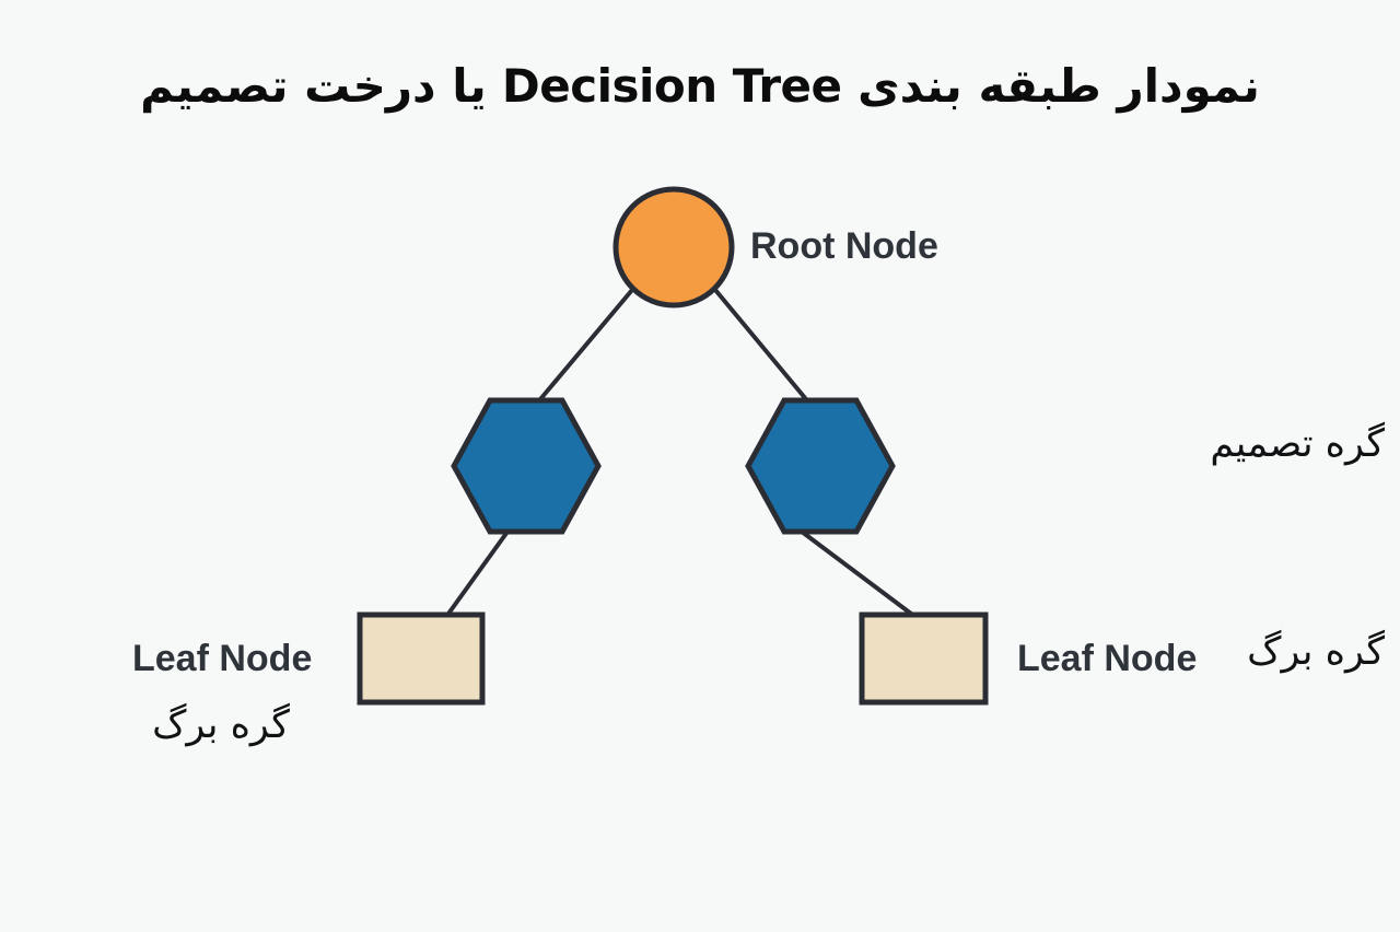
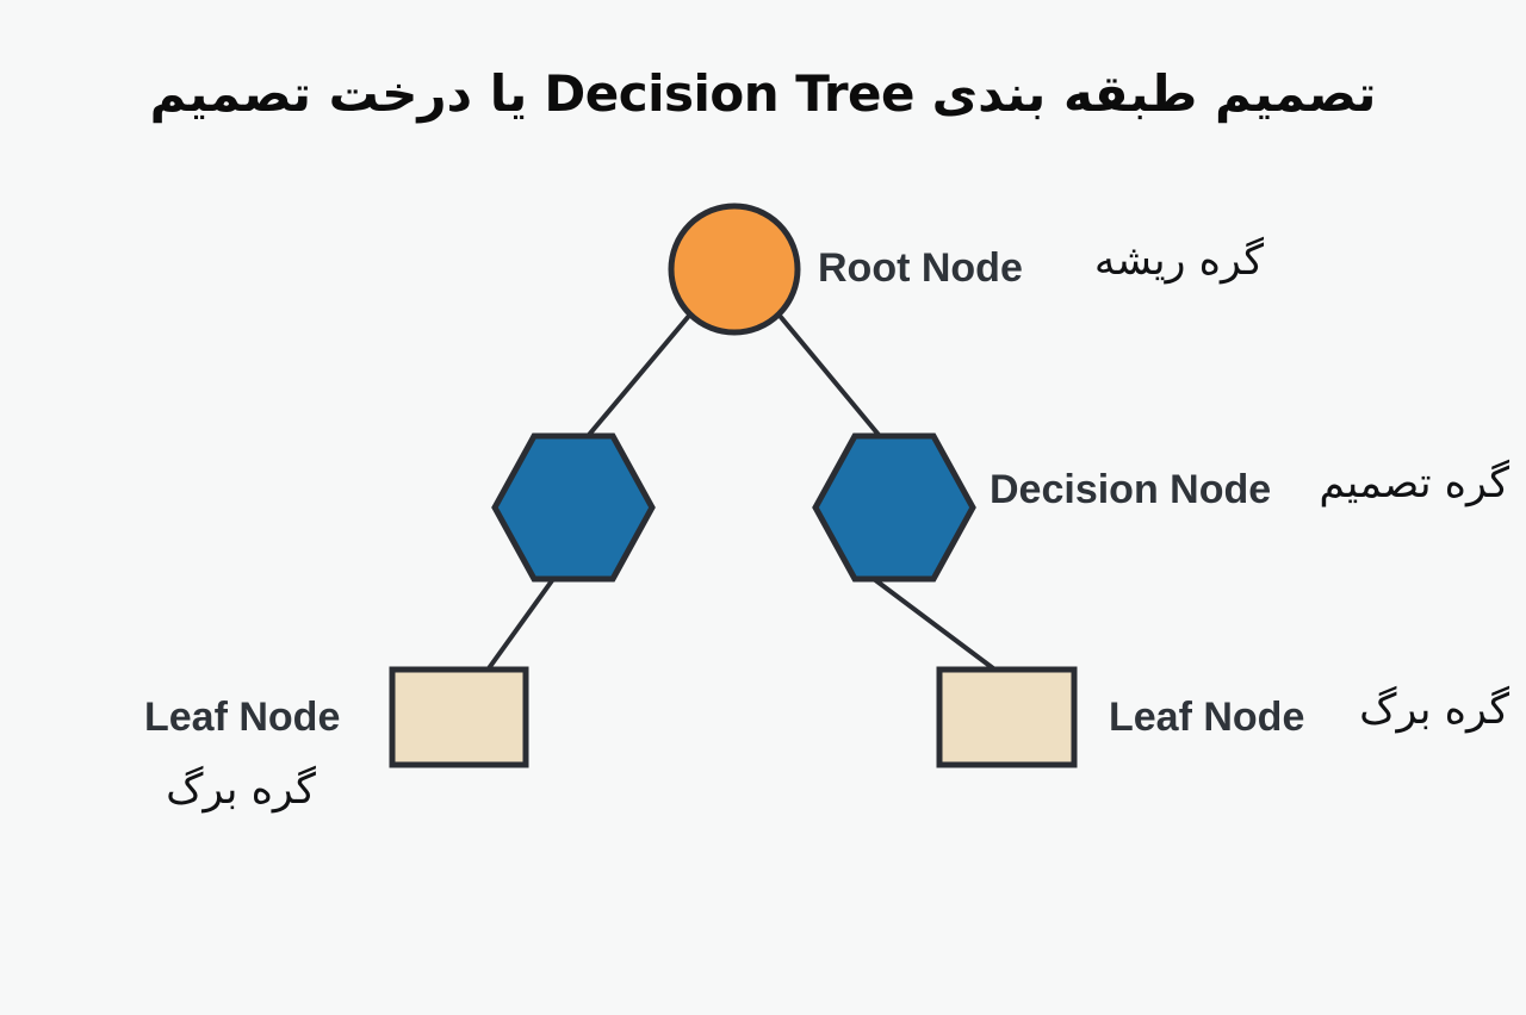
- نمودار طبقه بندی Decision Tree یا درخت تصمیم
+ تصمیم طبقه بندی Decision Tree یا درخت تصمیم
  Root Node
+ گره ریشه
+ Decision Node
  گره تصمیم
  Leaf Node
  گره برگ
  Leaf Node
  گره برگ
